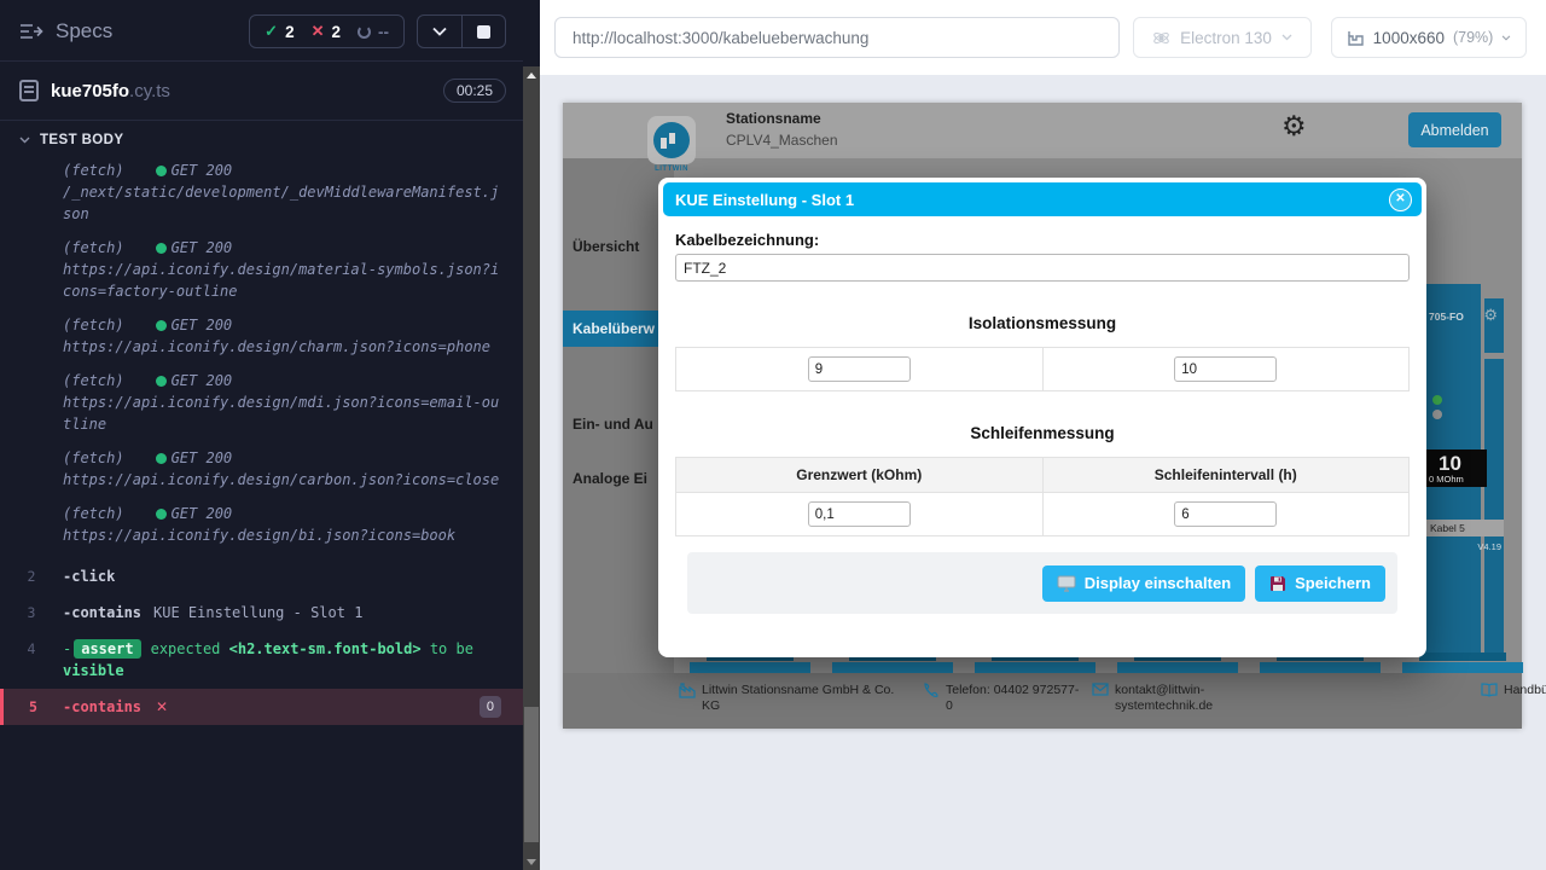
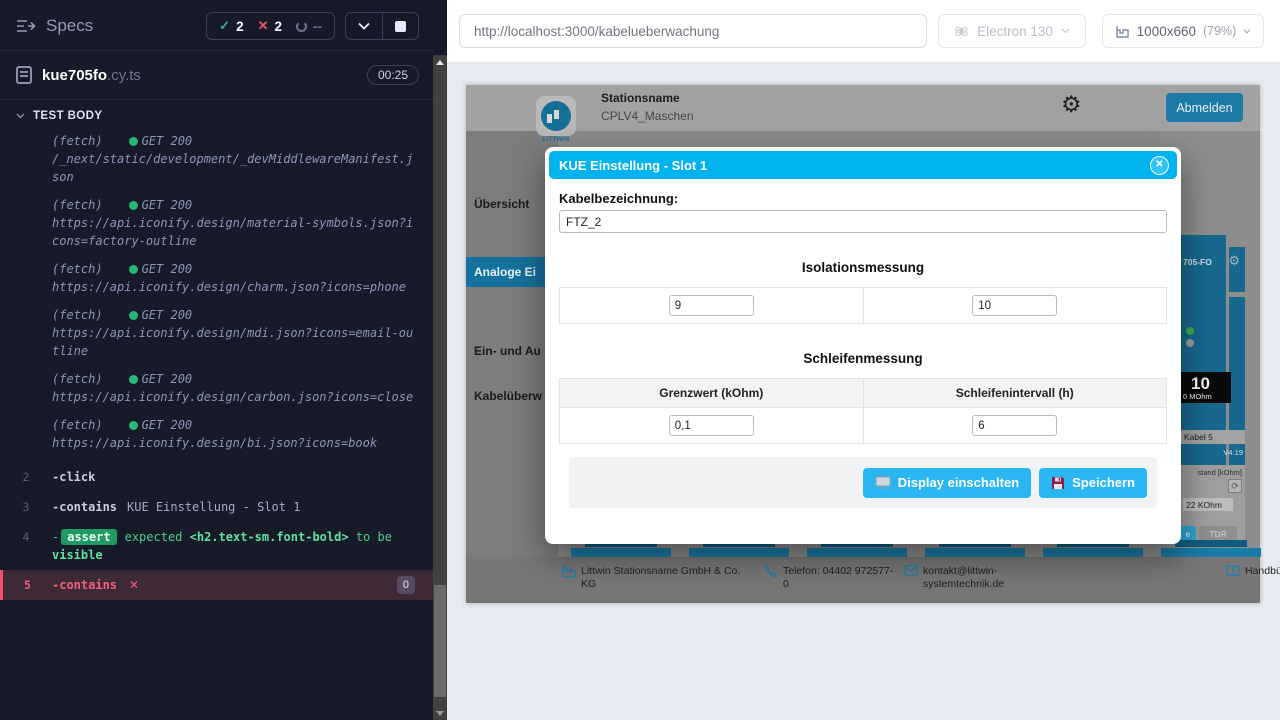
  Specs
  ✓
  2
  ✕
  2
  --
  kue705fo.cy.ts
  00:25
  TEST BODY
  (fetch)
  GET 200
  /_next/static/development/_devMiddlewareManifest.json
  (fetch)
  GET 200
  https://api.iconify.design/material-symbols.json?icons=factory-outline
  (fetch)
  GET 200
  https://api.iconify.design/charm.json?icons=phone
  (fetch)
  GET 200
  https://api.iconify.design/mdi.json?icons=email-outline
  (fetch)
  GET 200
  https://api.iconify.design/carbon.json?icons=close
  (fetch)
  GET 200
  https://api.iconify.design/bi.json?icons=book
  2
  -click
  3
  -contains KUE Einstellung - Slot 1
  4
  - assert expected <h2.text-sm.font-bold> to be visible
  5
  -contains
  ✕
  0
  http://localhost:3000/kabelueberwachung
  Electron 130
  1000x660
  (79%)
  Stationsname
  CPLV4_Maschen
  ⚙
  Abmelden
  Übersicht
- Kabelüberw
+ Analoge Ei
  Ein- und Au
- Analoge Ei
+ Kabelüberw
  705-FO
  ⚙
  10
  0 MOhm
  Kabel 5
  V4.19
+ stand [kOhm]
+ ⟳
+ 22 KOhm
+ e
+ TDR
  Littwin Stationsname GmbH & Co. KG
  Telefon: 04402 972577-0
  kontakt@littwin-systemtechnik.de
  KUE Einstellung - Slot 1
  ✕
  Kabelbezeichnung:
  FTZ_2
  Isolationsmessung
  9	10
  Schleifenmessung
  Grenzwert (kOhm)	Schleifenintervall (h)
  0,1	6
  Display einschalten
  Speichern
